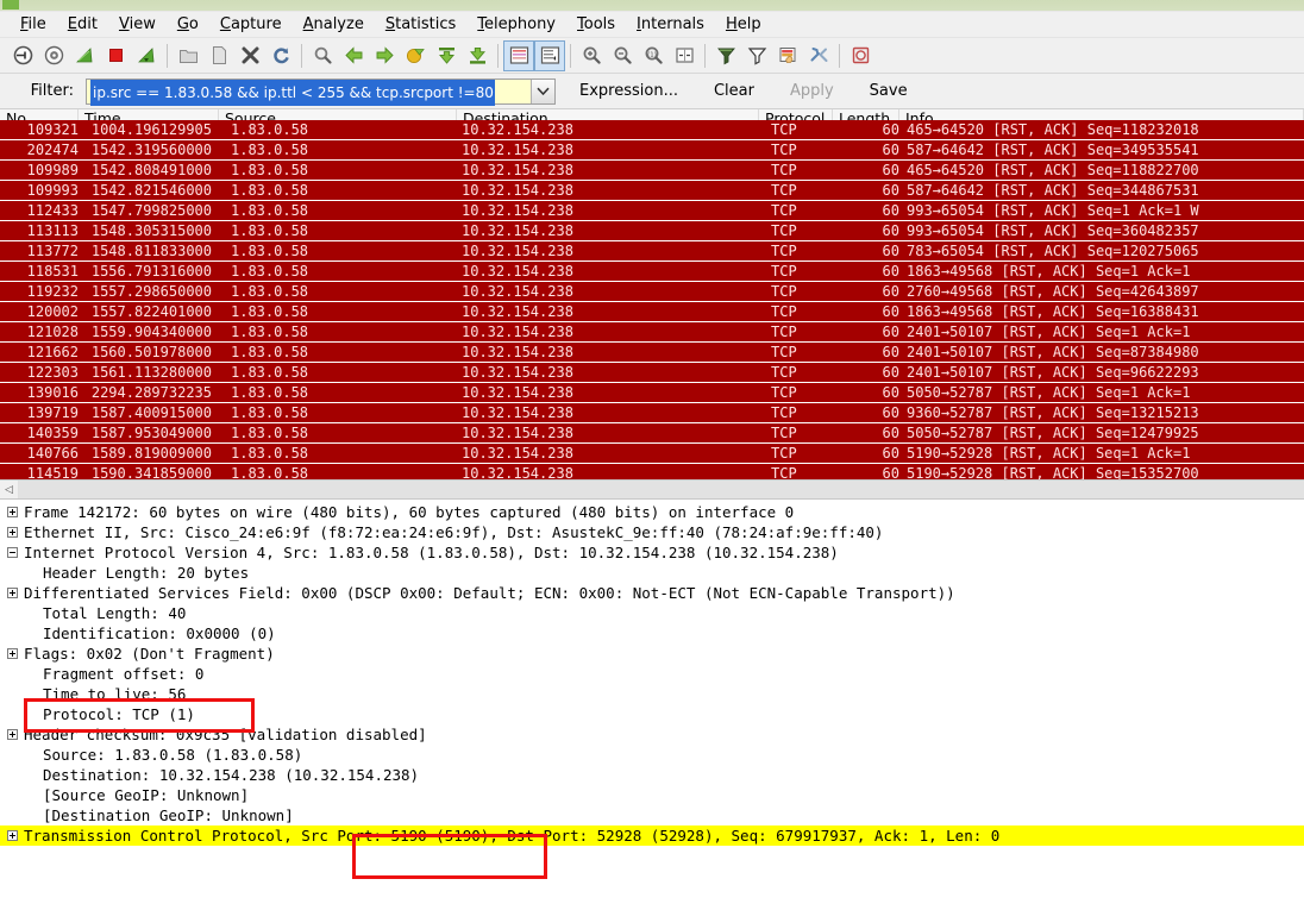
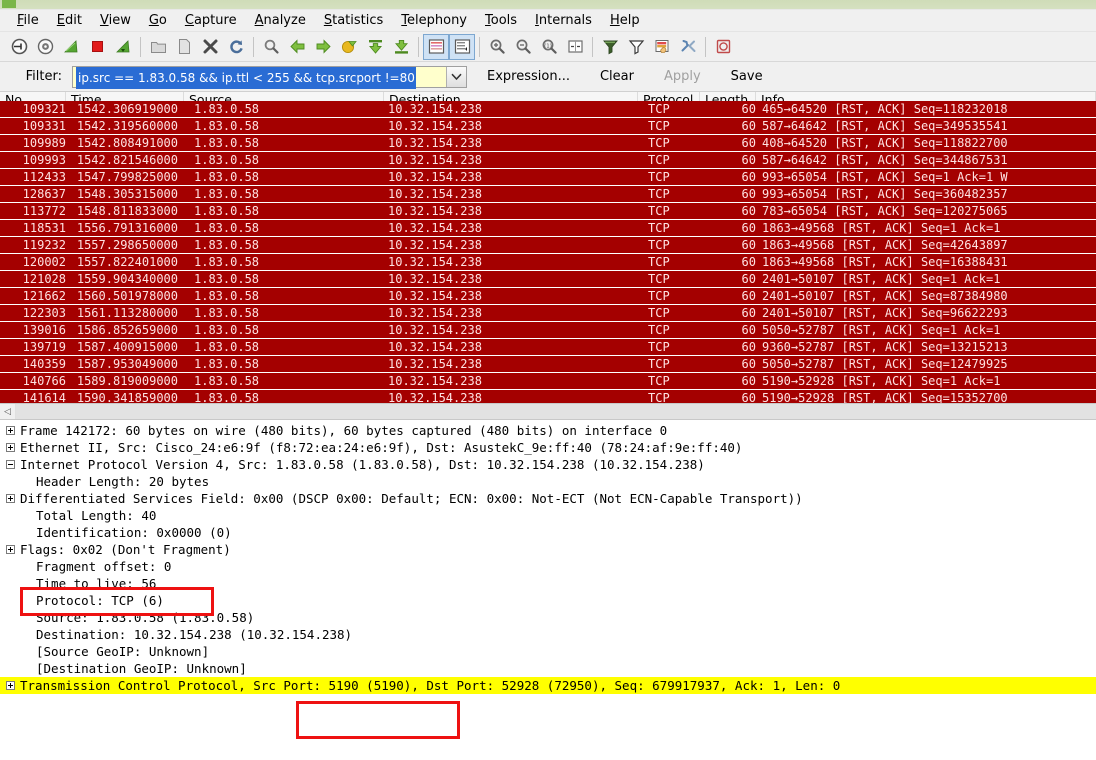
  File
  Edit
  View
  Go
  Capture
  Analyze
  Statistics
  Telephony
  Tools
  Internals
  Help
  Filter:
  ip.src == 1.83.0.58 && ip.ttl < 255 && tcp.srcport !=80
  Expression...
  Clear
  Apply
  Save
  No.
  Time
  Source
  Destination
  Protocol
  Length
  Info
  109321
- 1004.196129905
+ 1542.306919000
  1.83.0.58
  10.32.154.238
  TCP
  60
  465→64520 [RST, ACK] Seq=118232018
- 202474
+ 109331
  1542.319560000
  1.83.0.58
  10.32.154.238
  TCP
  60
  587→64642 [RST, ACK] Seq=349535541
  109989
  1542.808491000
  1.83.0.58
  10.32.154.238
  TCP
  60
- 465→64520 [RST, ACK] Seq=118822700
+ 408→64520 [RST, ACK] Seq=118822700
  109993
  1542.821546000
  1.83.0.58
  10.32.154.238
  TCP
  60
  587→64642 [RST, ACK] Seq=344867531
  112433
  1547.799825000
  1.83.0.58
  10.32.154.238
  TCP
  60
  993→65054 [RST, ACK] Seq=1 Ack=1 W
- 113113
+ 128637
  1548.305315000
  1.83.0.58
  10.32.154.238
  TCP
  60
  993→65054 [RST, ACK] Seq=360482357
  113772
  1548.811833000
  1.83.0.58
  10.32.154.238
  TCP
  60
  783→65054 [RST, ACK] Seq=120275065
  118531
  1556.791316000
  1.83.0.58
  10.32.154.238
  TCP
  60
  1863→49568 [RST, ACK] Seq=1 Ack=1
  119232
  1557.298650000
  1.83.0.58
  10.32.154.238
  TCP
  60
- 2760→49568 [RST, ACK] Seq=42643897
+ 1863→49568 [RST, ACK] Seq=42643897
  120002
  1557.822401000
  1.83.0.58
  10.32.154.238
  TCP
  60
  1863→49568 [RST, ACK] Seq=16388431
  121028
  1559.904340000
  1.83.0.58
  10.32.154.238
  TCP
  60
  2401→50107 [RST, ACK] Seq=1 Ack=1
  121662
  1560.501978000
  1.83.0.58
  10.32.154.238
  TCP
  60
  2401→50107 [RST, ACK] Seq=87384980
  122303
  1561.113280000
  1.83.0.58
  10.32.154.238
  TCP
  60
  2401→50107 [RST, ACK] Seq=96622293
  139016
- 2294.289732235
+ 1586.852659000
  1.83.0.58
  10.32.154.238
  TCP
  60
  5050→52787 [RST, ACK] Seq=1 Ack=1
  139719
  1587.400915000
  1.83.0.58
  10.32.154.238
  TCP
  60
  9360→52787 [RST, ACK] Seq=13215213
  140359
  1587.953049000
  1.83.0.58
  10.32.154.238
  TCP
  60
  5050→52787 [RST, ACK] Seq=12479925
  140766
  1589.819009000
  1.83.0.58
  10.32.154.238
  TCP
  60
  5190→52928 [RST, ACK] Seq=1 Ack=1
- 114519
+ 141614
  1590.341859000
  1.83.0.58
  10.32.154.238
  TCP
  60
  5190→52928 [RST, ACK] Seq=15352700
  ◁
  Frame 142172: 60 bytes on wire (480 bits), 60 bytes captured (480 bits) on interface 0
  Ethernet II, Src: Cisco_24:e6:9f (f8:72:ea:24:e6:9f), Dst: AsustekC_9e:ff:40 (78:24:af:9e:ff:40)
  Internet Protocol Version 4, Src: 1.83.0.58 (1.83.0.58), Dst: 10.32.154.238 (10.32.154.238)
  Header Length: 20 bytes
  Differentiated Services Field: 0x00 (DSCP 0x00: Default; ECN: 0x00: Not-ECT (Not ECN-Capable Transport))
  Total Length: 40
  Identification: 0x0000 (0)
  Flags: 0x02 (Don't Fragment)
  Fragment offset: 0
  Time to live: 56
- Protocol: TCP (1)
+ Protocol: TCP (6)
- Header checksum: 0x9c35 [validation disabled]
  Source: 1.83.0.58 (1.83.0.58)
  Destination: 10.32.154.238 (10.32.154.238)
  [Source GeoIP: Unknown]
  [Destination GeoIP: Unknown]
- Transmission Control Protocol, Src Port: 5190 (5190), Dst Port: 52928 (52928), Seq: 679917937, Ack: 1, Len: 0
+ Transmission Control Protocol, Src Port: 5190 (5190), Dst Port: 52928 (72950), Seq: 679917937, Ack: 1, Len: 0
